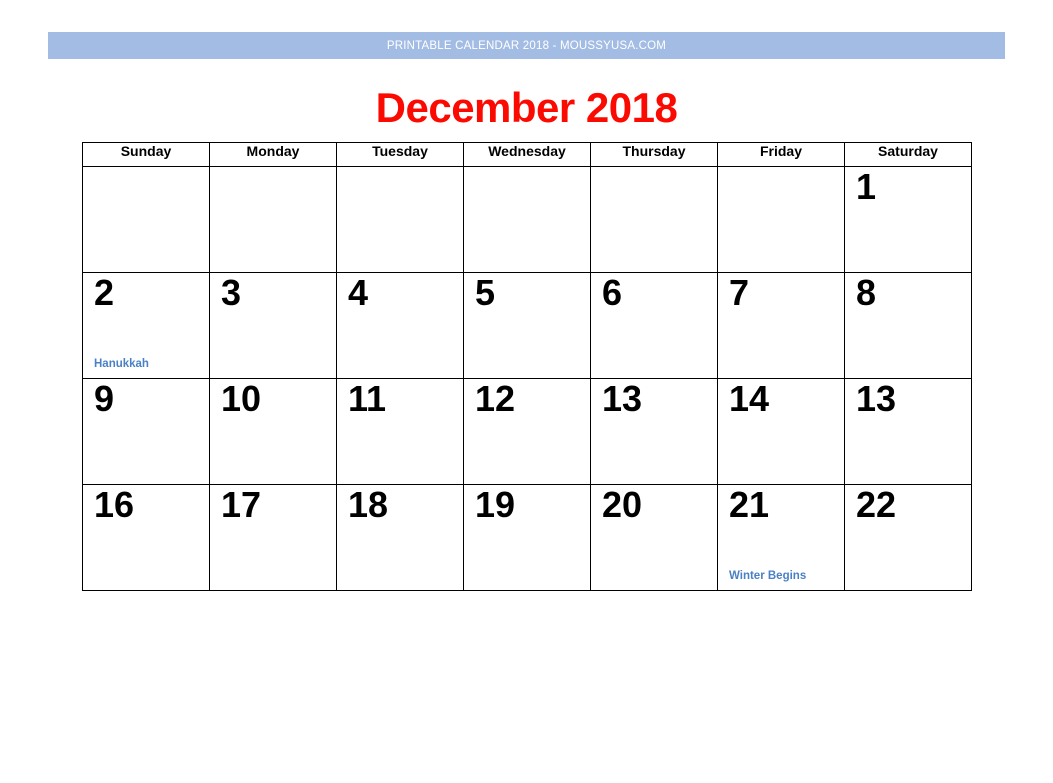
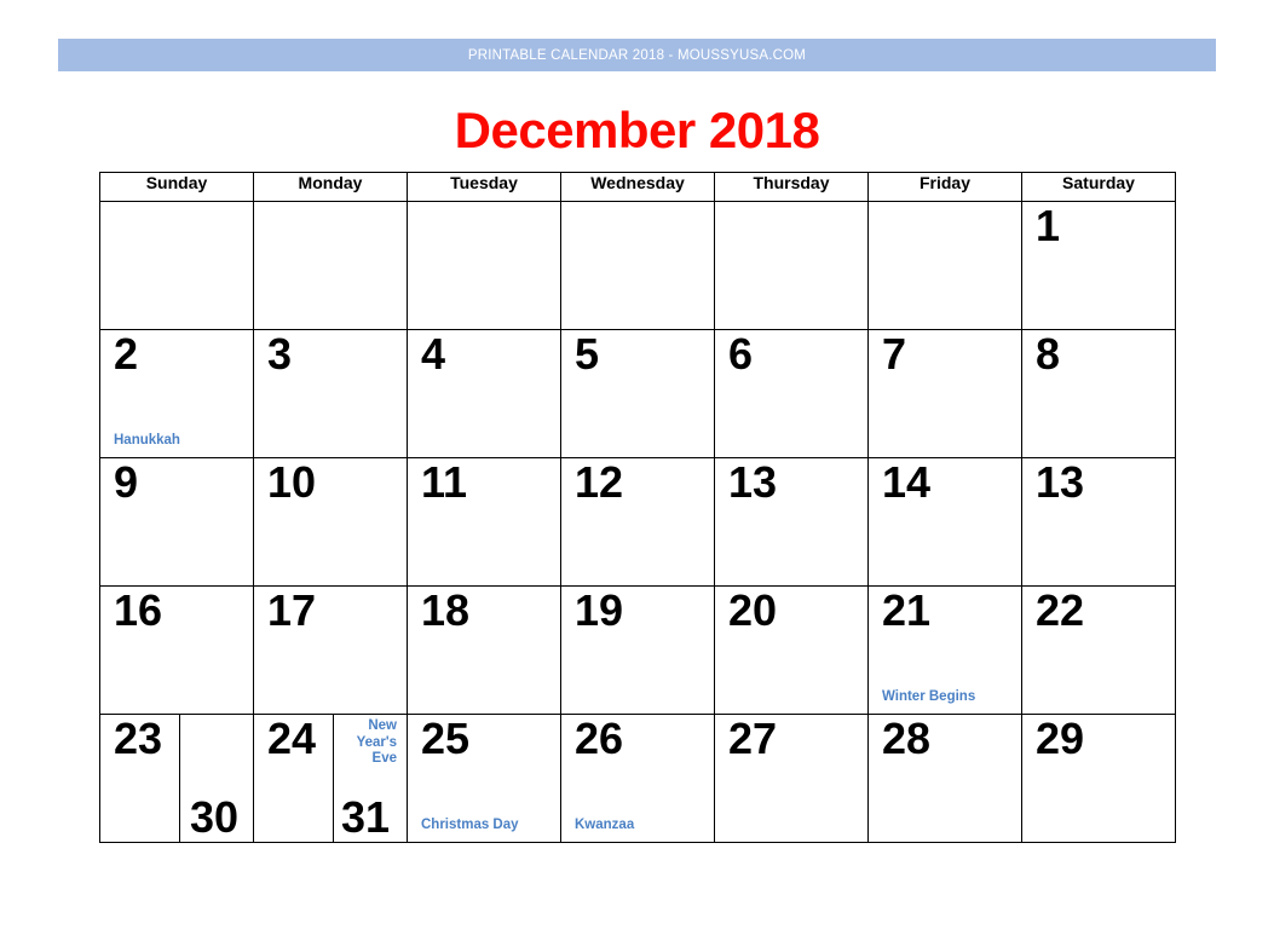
  PRINTABLE CALENDAR 2018 - MOUSSYUSA.COM
  December 2018
  Sunday	Monday	Tuesday	Wednesday	Thursday	Friday	Saturday
  						1
  2Hanukkah	3	4	5	6	7	8
  9	10	11	12	13	14	13
  16	17	18	19	20	21Winter Begins	22
+ 23 30	24 New Year's Eve 31	25Christmas Day	26Kwanzaa	27	28	29
